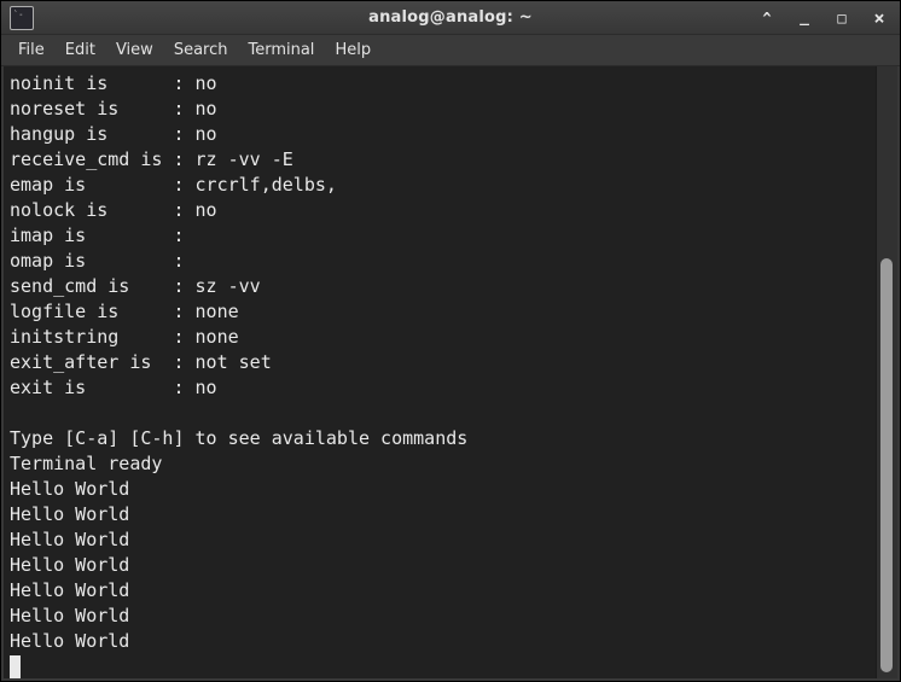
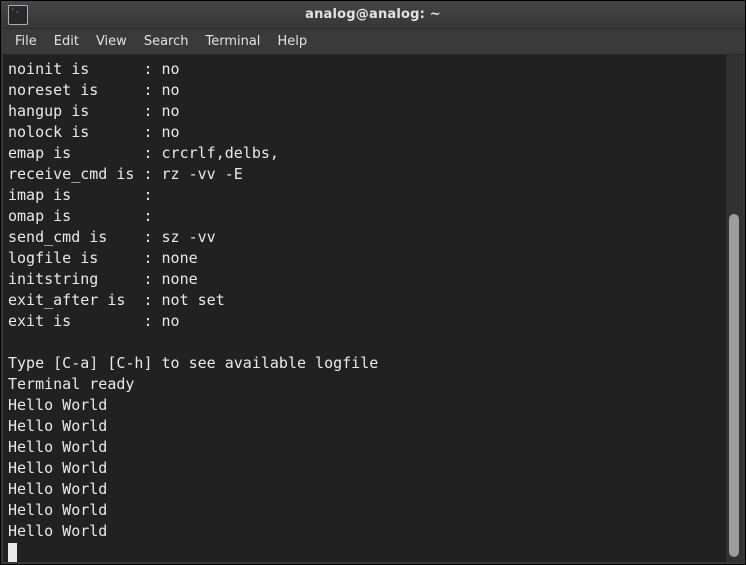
  `-
  analog@analog: ~
- ^
- _
- □
- ×
  File
  Edit
  View
  Search
  Terminal
  Help
  noinit is : no
  noreset is : no
  hangup is : no
- receive_cmd is : rz -vv -E
+ nolock is : no
  emap is : crcrlf,delbs,
- nolock is : no
+ receive_cmd is : rz -vv -E
  imap is :
  omap is :
  send_cmd is : sz -vv
  logfile is : none
  initstring : none
  exit_after is : not set
  exit is : no
- Type [C-a] [C-h] to see available commands
+ Type [C-a] [C-h] to see available logfile
  Terminal ready
  Hello World
  Hello World
  Hello World
  Hello World
  Hello World
  Hello World
  Hello World
